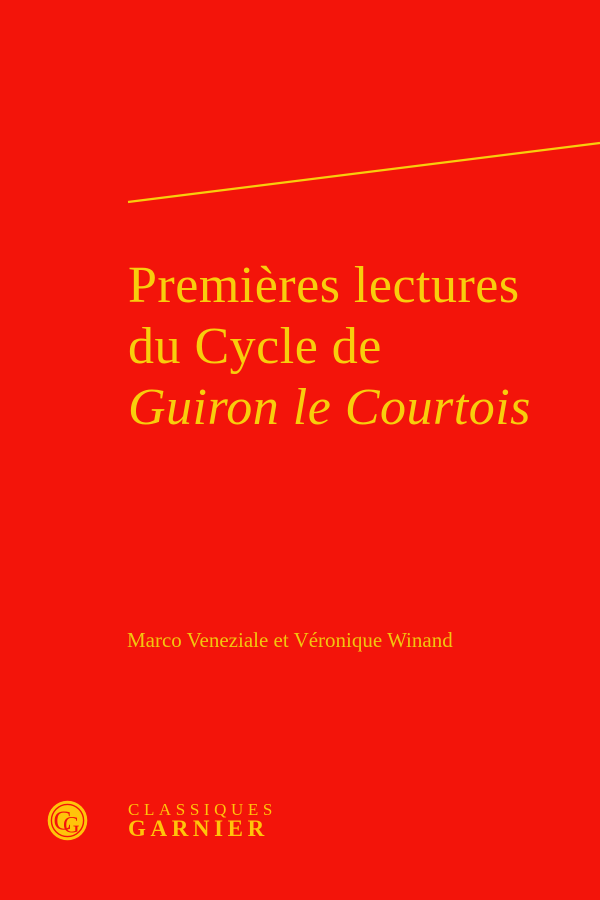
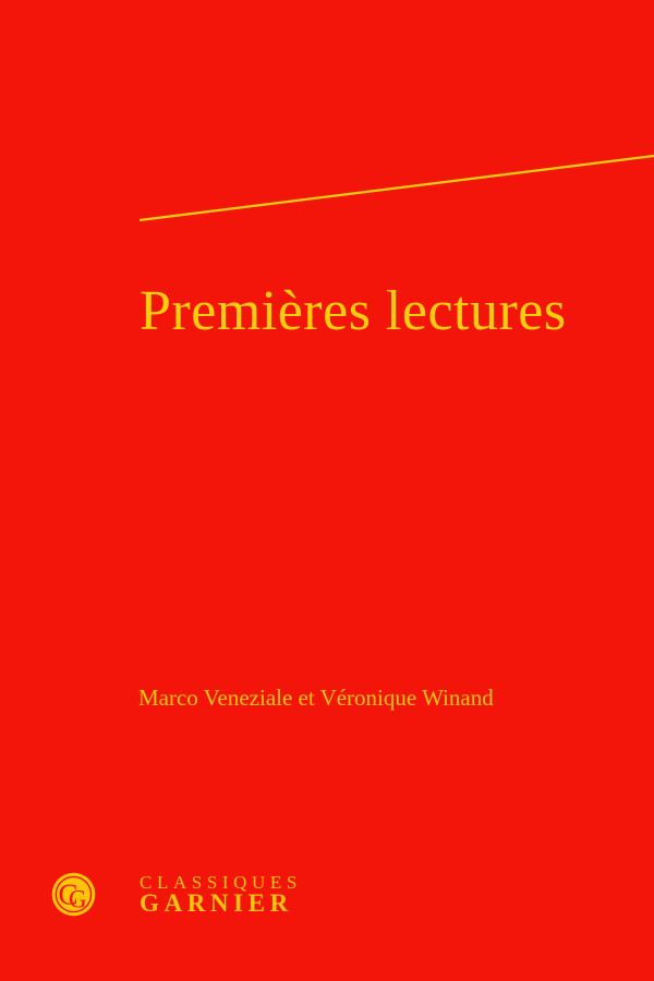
  Premières lectures
- du Cycle de
- Guiron le Courtois
  Marco Veneziale et Véronique Winand
  C
  G
  CLASSIQUES
  GARNIER
